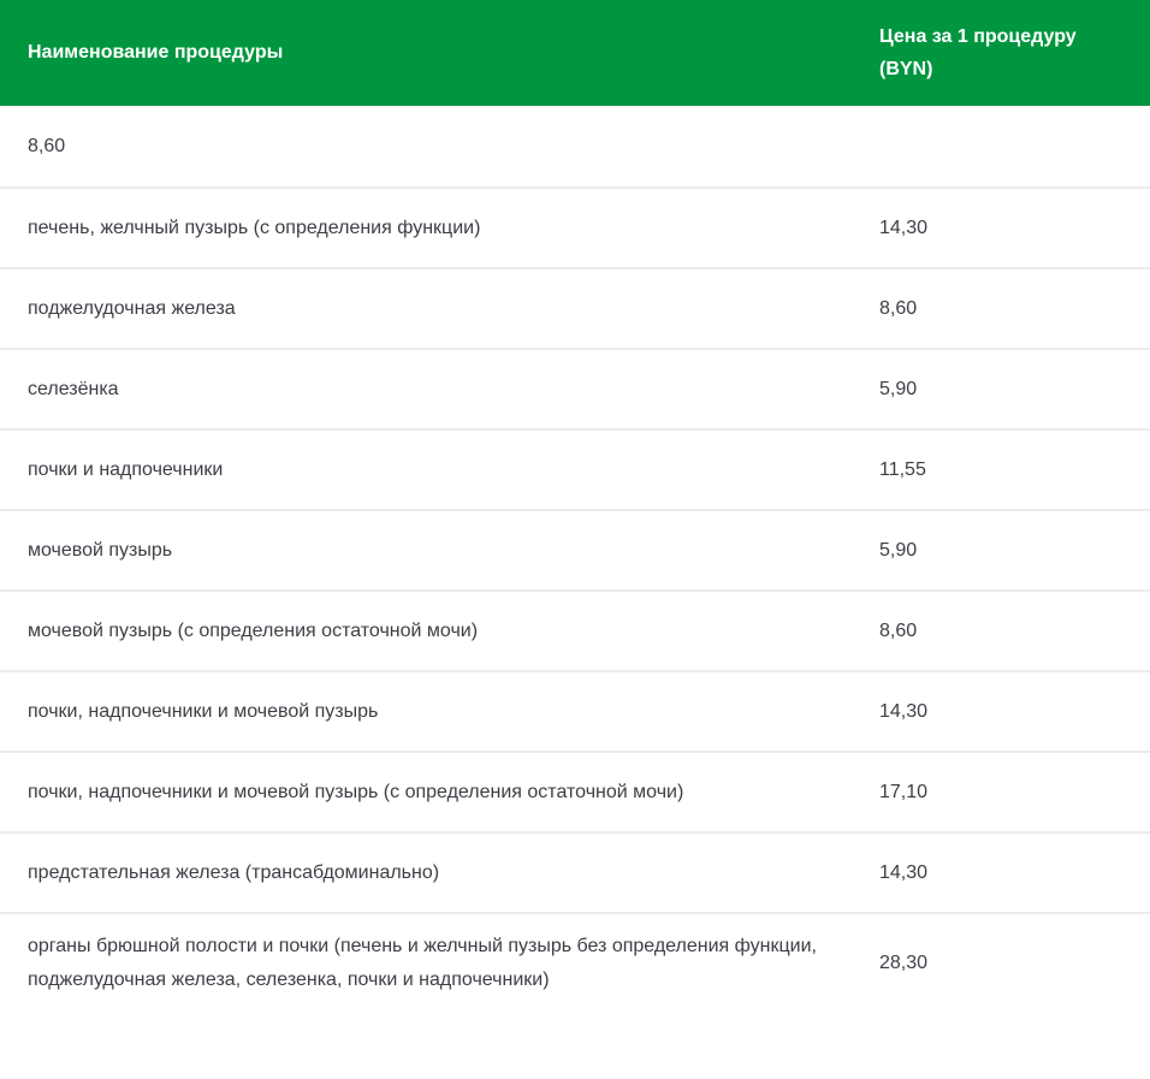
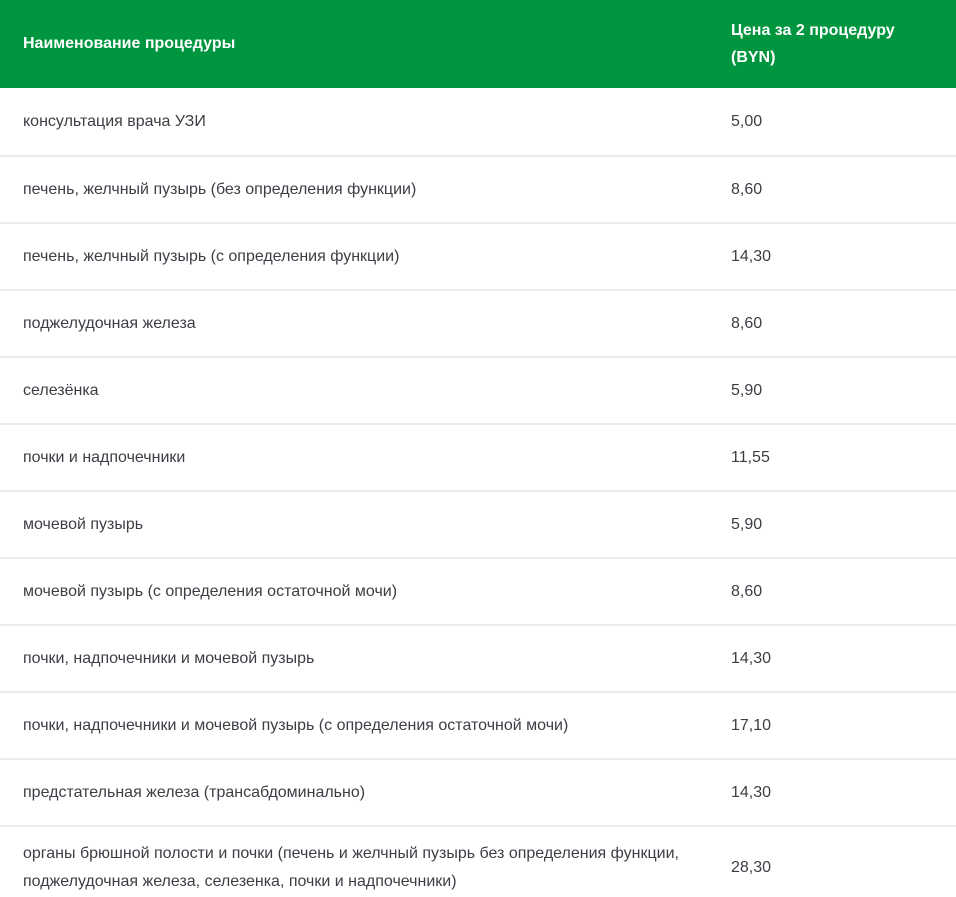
  Наименование процедуры
- Цена за 1 процедуру (BYN)
+ Цена за 2 процедуру (BYN)
+ консультация врача УЗИ
+ 5,00
+ печень, желчный пузырь (без определения функции)
  8,60
  печень, желчный пузырь (с определения функции)
  14,30
  поджелудочная железа
  8,60
  селезёнка
  5,90
  почки и надпочечники
  11,55
  мочевой пузырь
  5,90
  мочевой пузырь (с определения остаточной мочи)
  8,60
  почки, надпочечники и мочевой пузырь
  14,30
  почки, надпочечники и мочевой пузырь (с определения остаточной мочи)
  17,10
  предстательная железа (трансабдоминально)
  14,30
  органы брюшной полости и почки (печень и желчный пузырь без определения функции, поджелудочная железа, селезенка, почки и надпочечники)
  28,30
